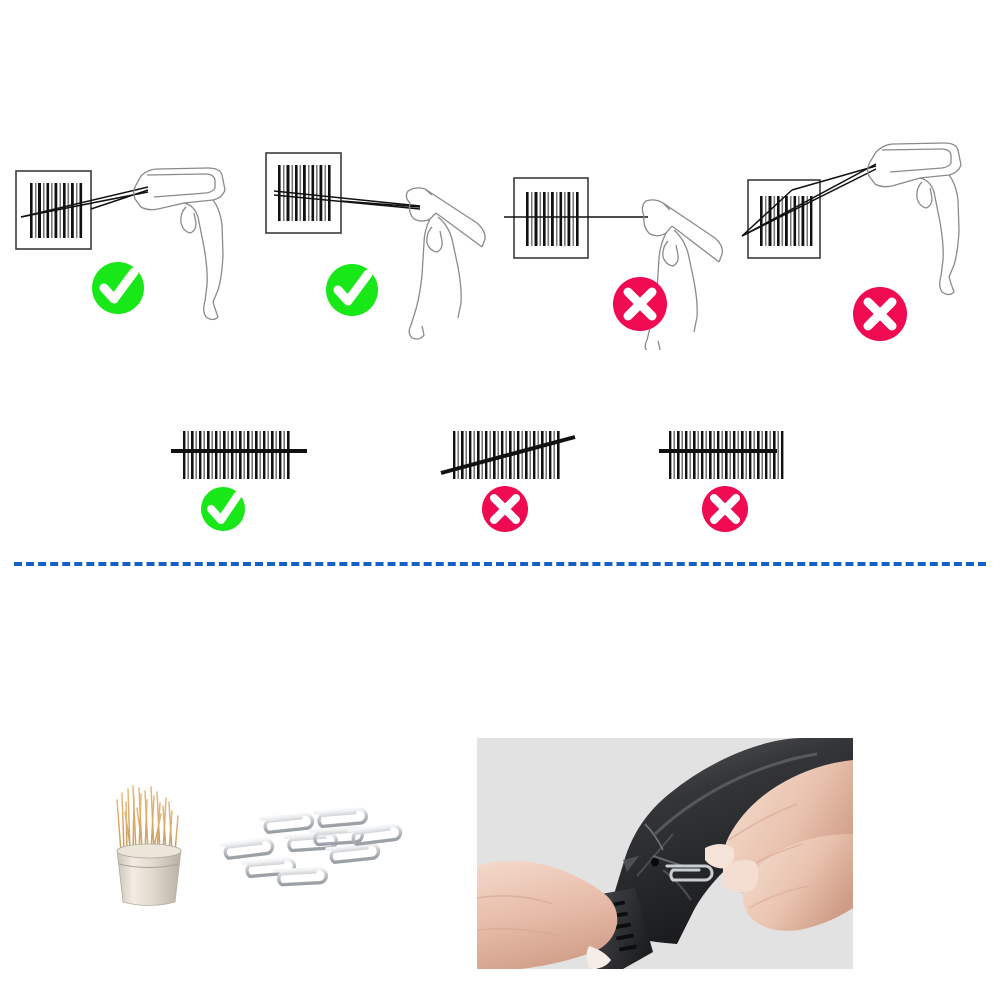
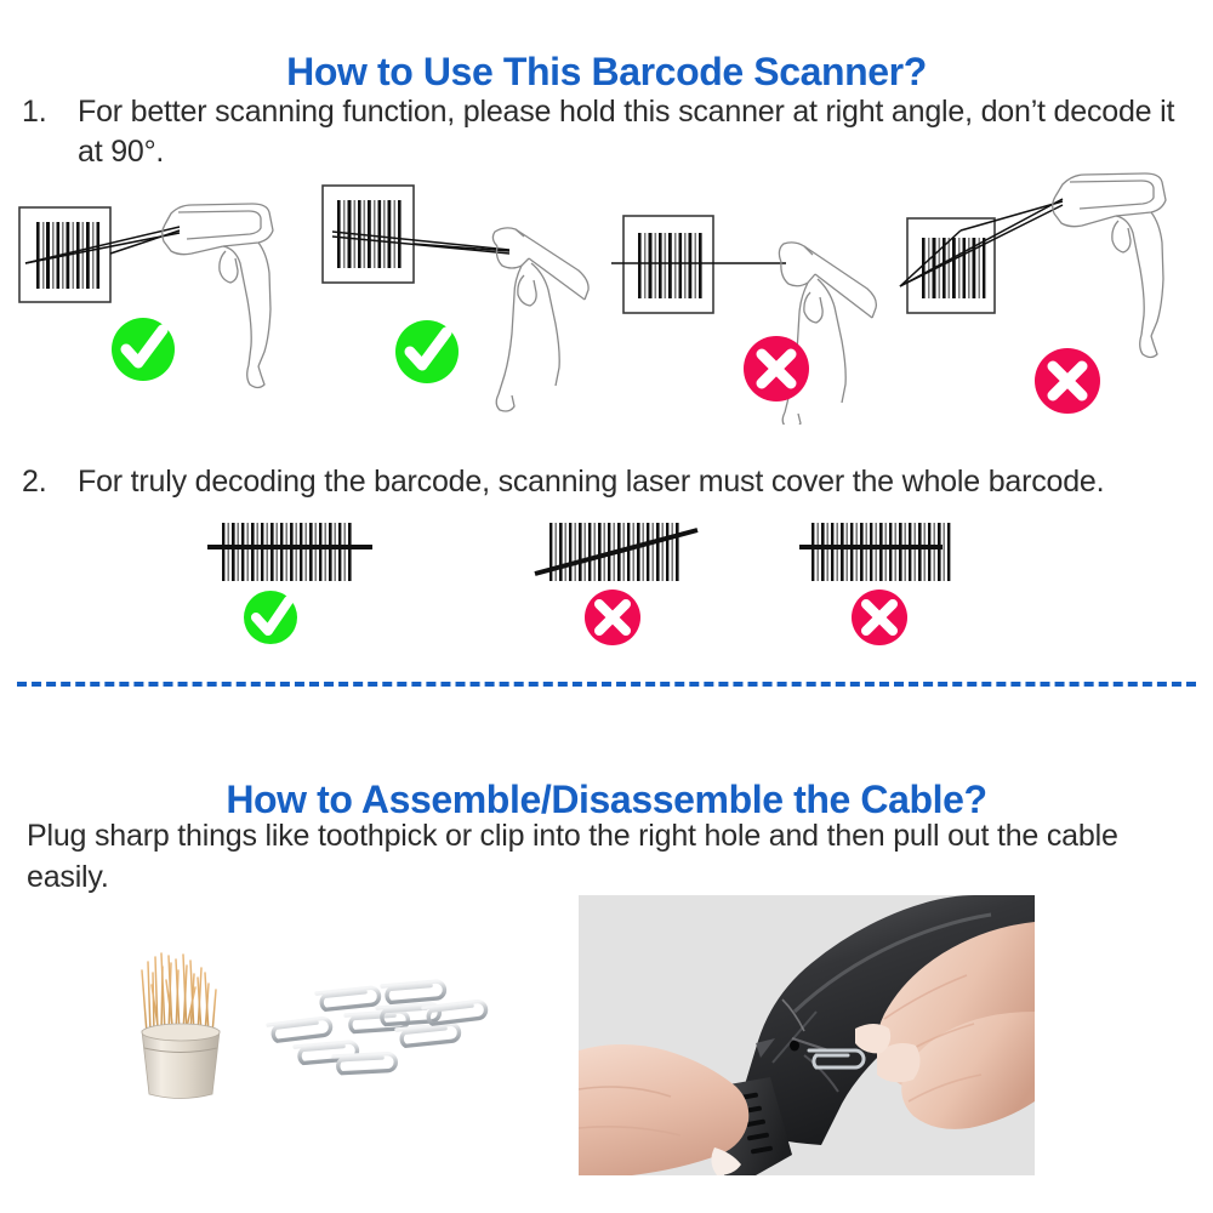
+ How to Use This Barcode Scanner?
+ 1.
+ For better scanning function, please hold this scanner at right angle, don’t decode it at 90°.
+ 2.
+ For truly decoding the barcode, scanning laser must cover the whole barcode.
+ How to Assemble/Disassemble the Cable?
+ Plug sharp things like toothpick or clip into the right hole and then pull out the cable easily.
